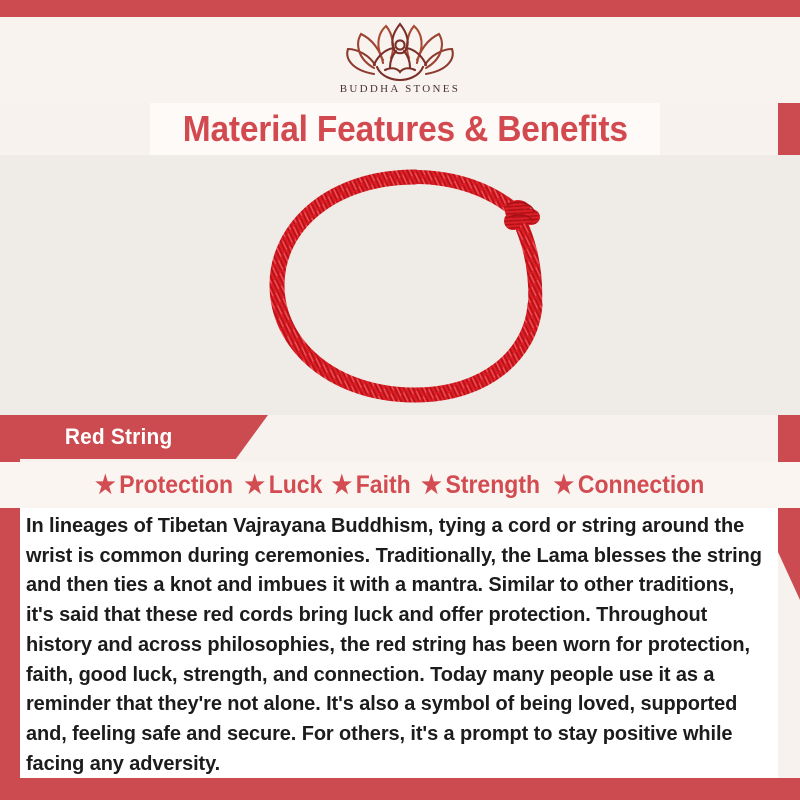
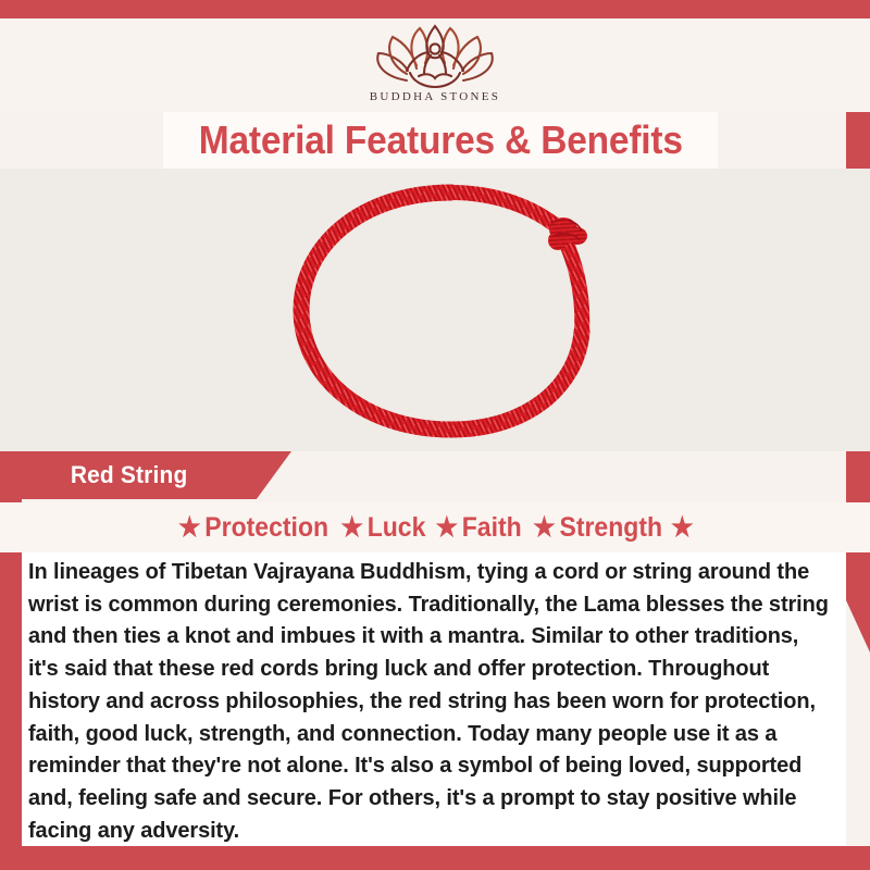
  BUDDHA STONES
  Material Features & Benefits
  Red String
  ★
  Protection
  ★
  Luck
  ★
  Faith
  ★
  Strength
  ★
- Connection
  In lineages of Tibetan Vajrayana Buddhism, tying a cord or string around the wrist is common during ceremonies. Traditionally, the Lama blesses the string and then ties a knot and imbues it with a mantra. Similar to other traditions, it's said that these red cords bring luck and offer protection. Throughout history and across philosophies, the red string has been worn for protection, faith, good luck, strength, and connection. Today many people use it as a reminder that they're not alone. It's also a symbol of being loved, supported and, feeling safe and secure. For others, it's a prompt to stay positive while facing any adversity.
